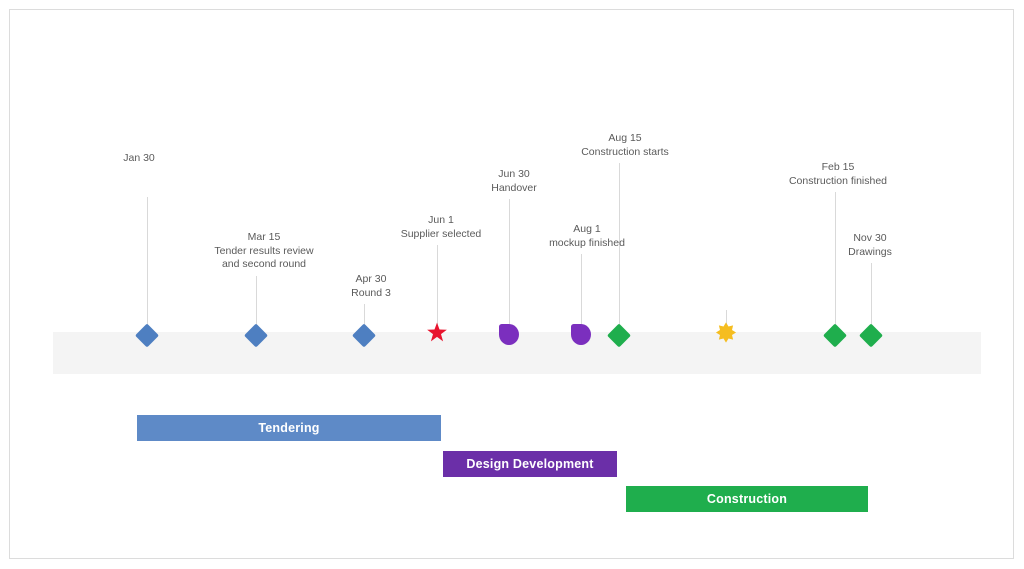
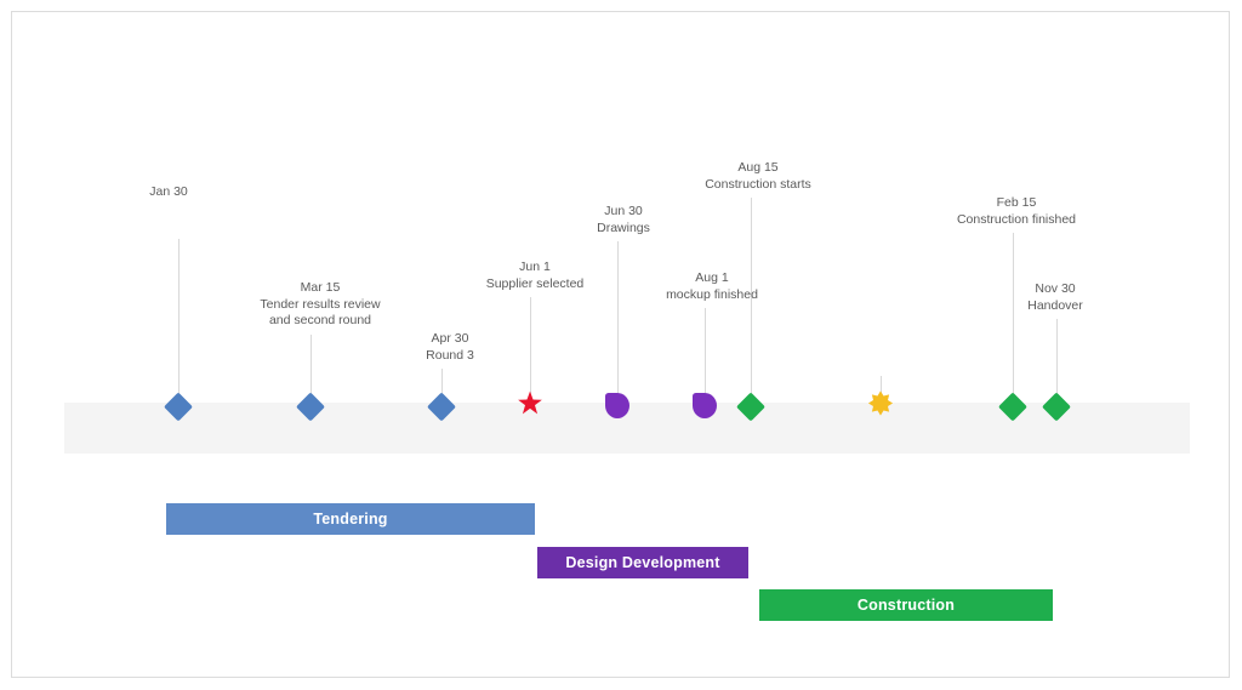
  Jan 30
  Mar 15
  Tender results review
  and second round
  Apr 30
  Round 3
  Jun 1
  Supplier selected
  Jun 30
- Handover
+ Drawings
  Aug 1
  mockup finished
  Aug 15
  Construction starts
  Feb 15
  Construction finished
  Nov 30
- Drawings
+ Handover
  Tendering
  Design Development
  Construction
